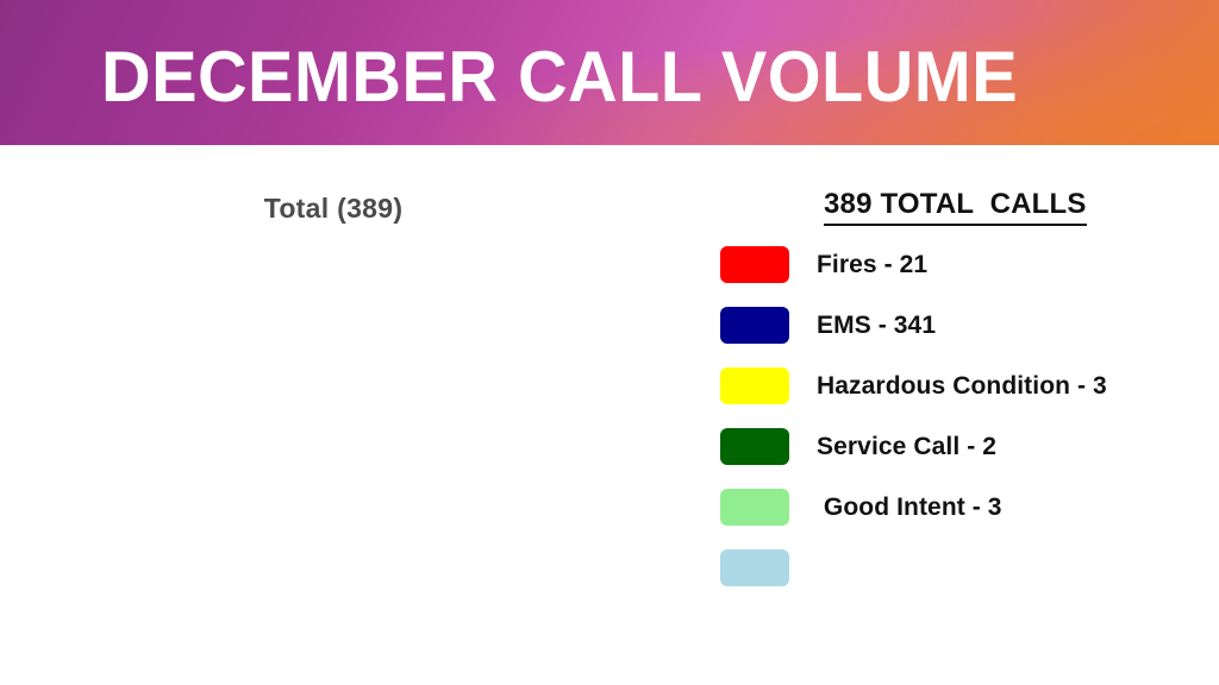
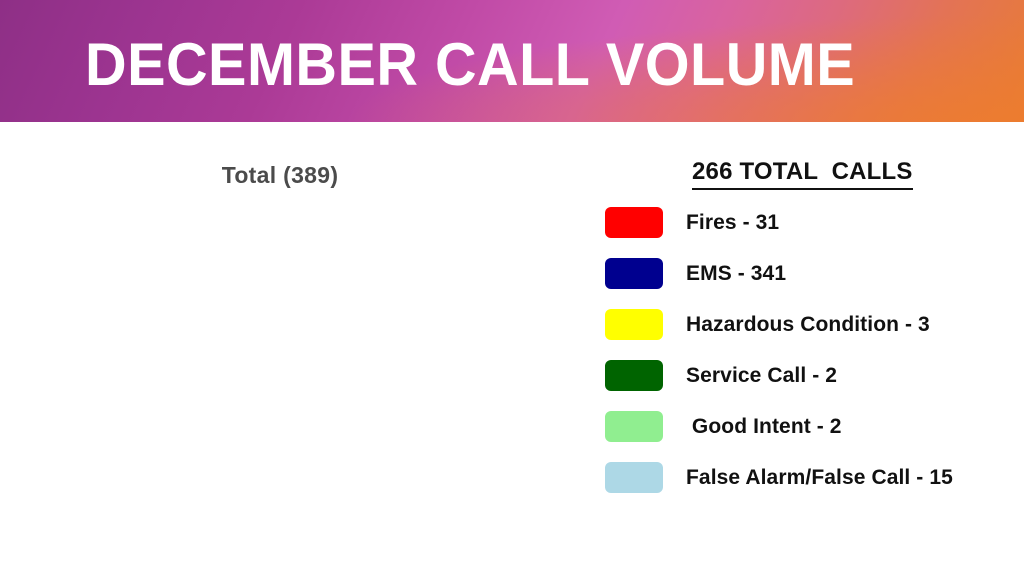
  DECEMBER CALL VOLUME
  Total (389)
- 389 TOTAL CALLS
+ 266 TOTAL CALLS
- Fires - 21
+ Fires - 31
  EMS - 341
  Hazardous Condition - 3
  Service Call - 2
- Good Intent - 3
+ Good Intent - 2
+ False Alarm/False Call - 15
